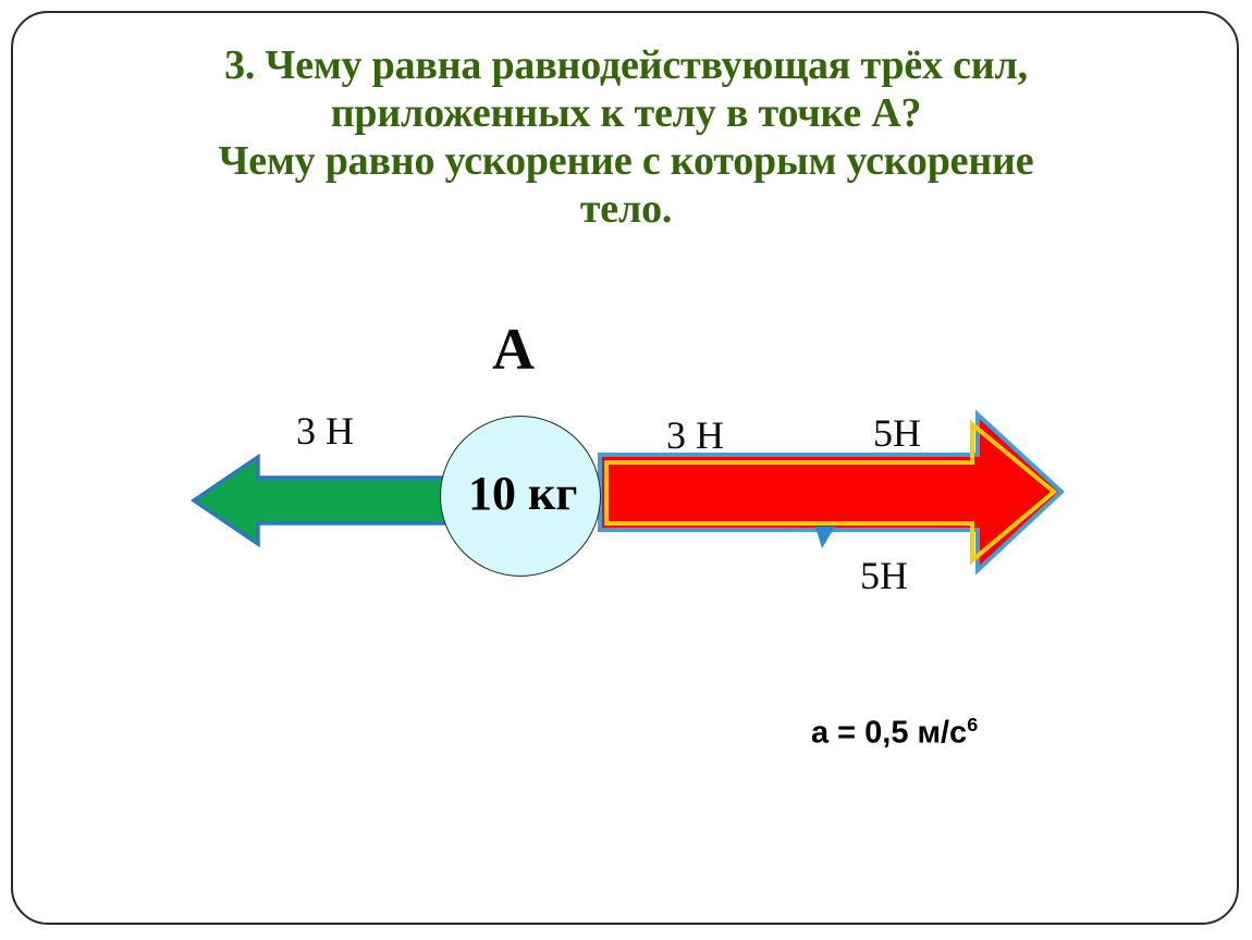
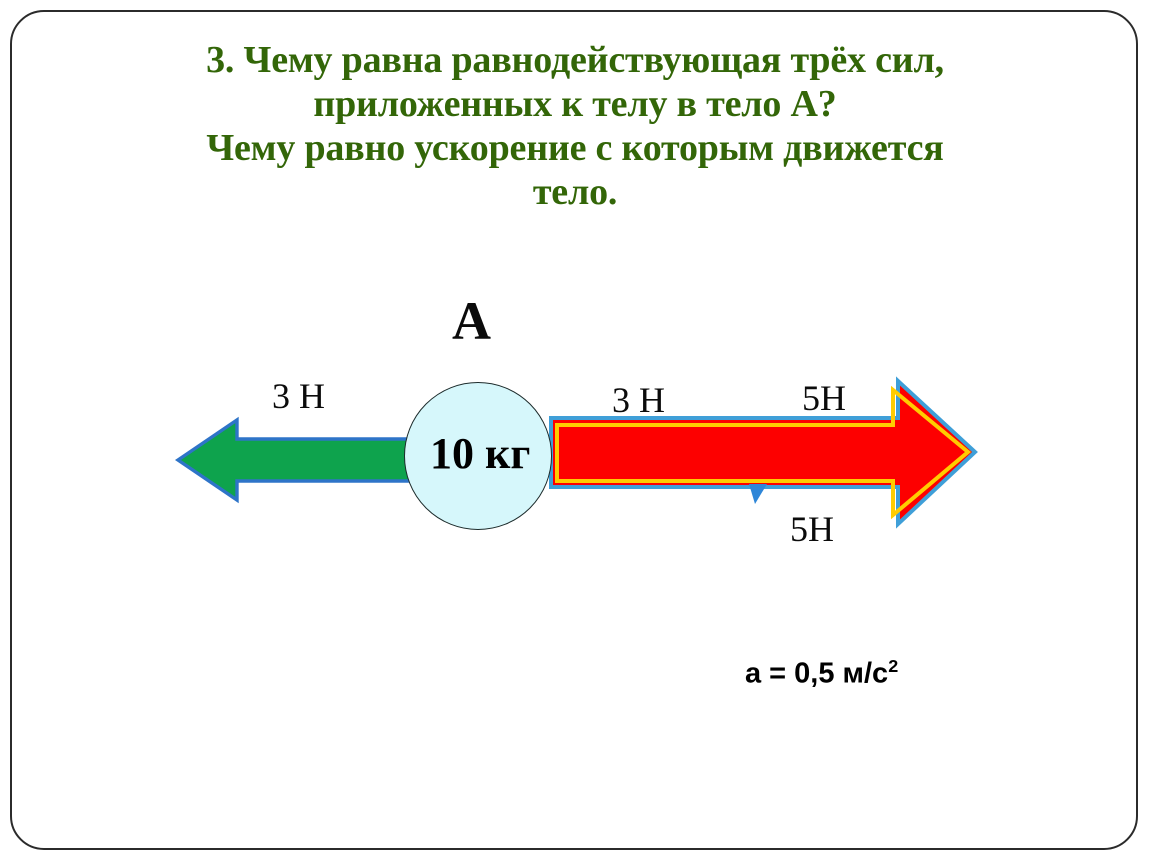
  3. Чему равна равнодействующая трёх сил,
- приложенных к телу в точке А?
+ приложенных к телу в тело А?
- Чему равно ускорение с которым ускорение
+ Чему равно ускорение с которым движется
  тело.
  10 кг
  А
  3 Н
  3 Н
  5Н
  5Н
- a = 0,5 м/с6
+ a = 0,5 м/с2
